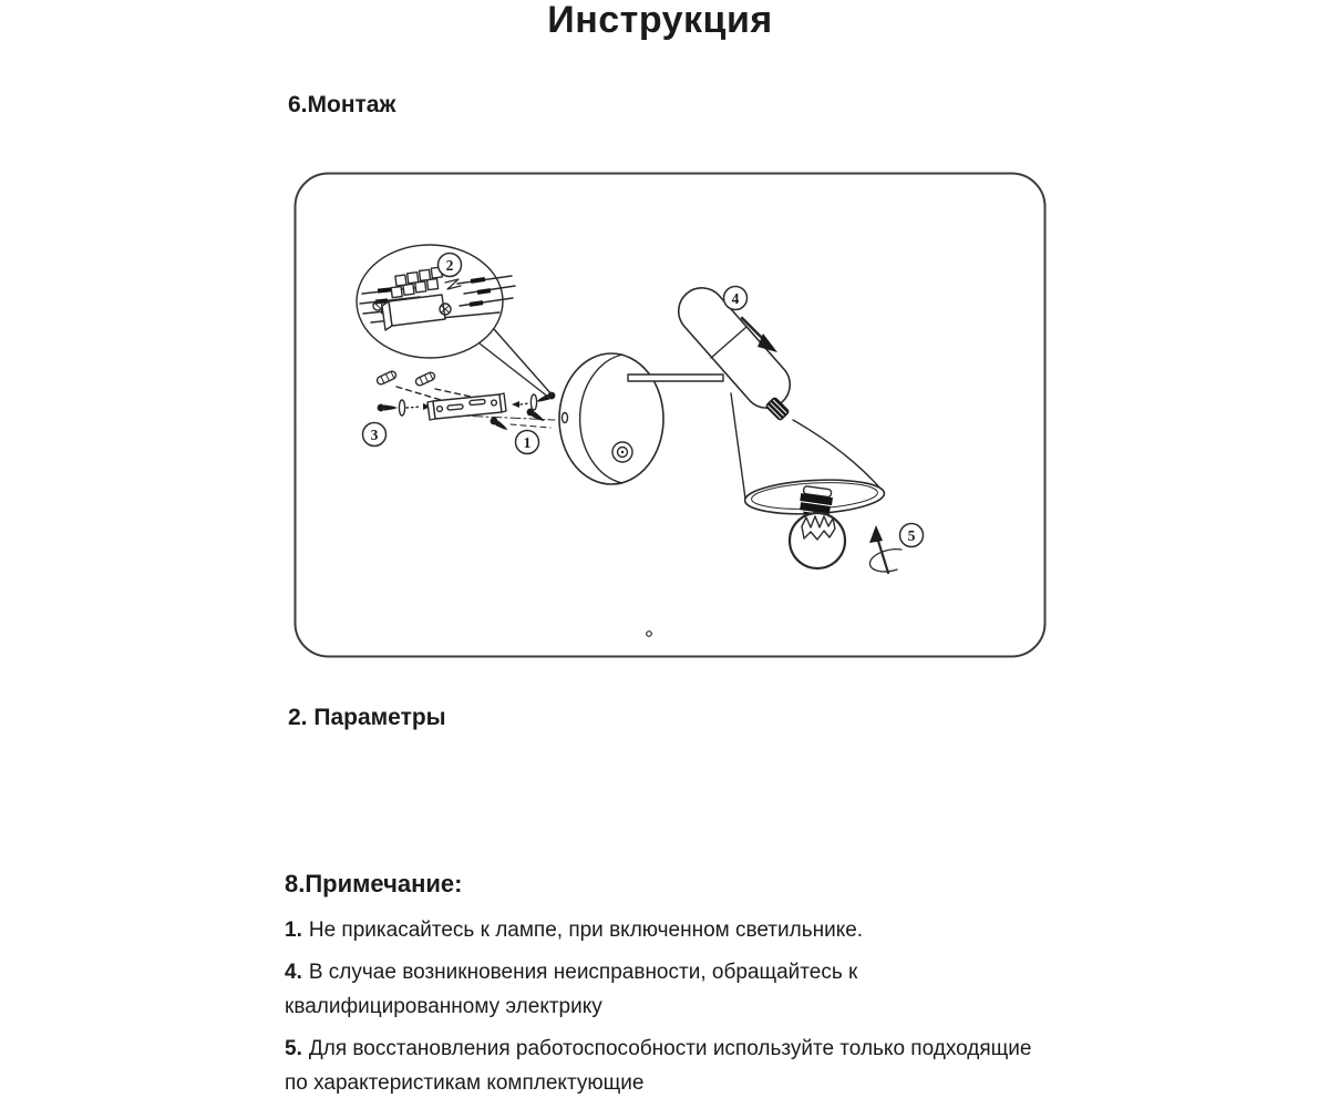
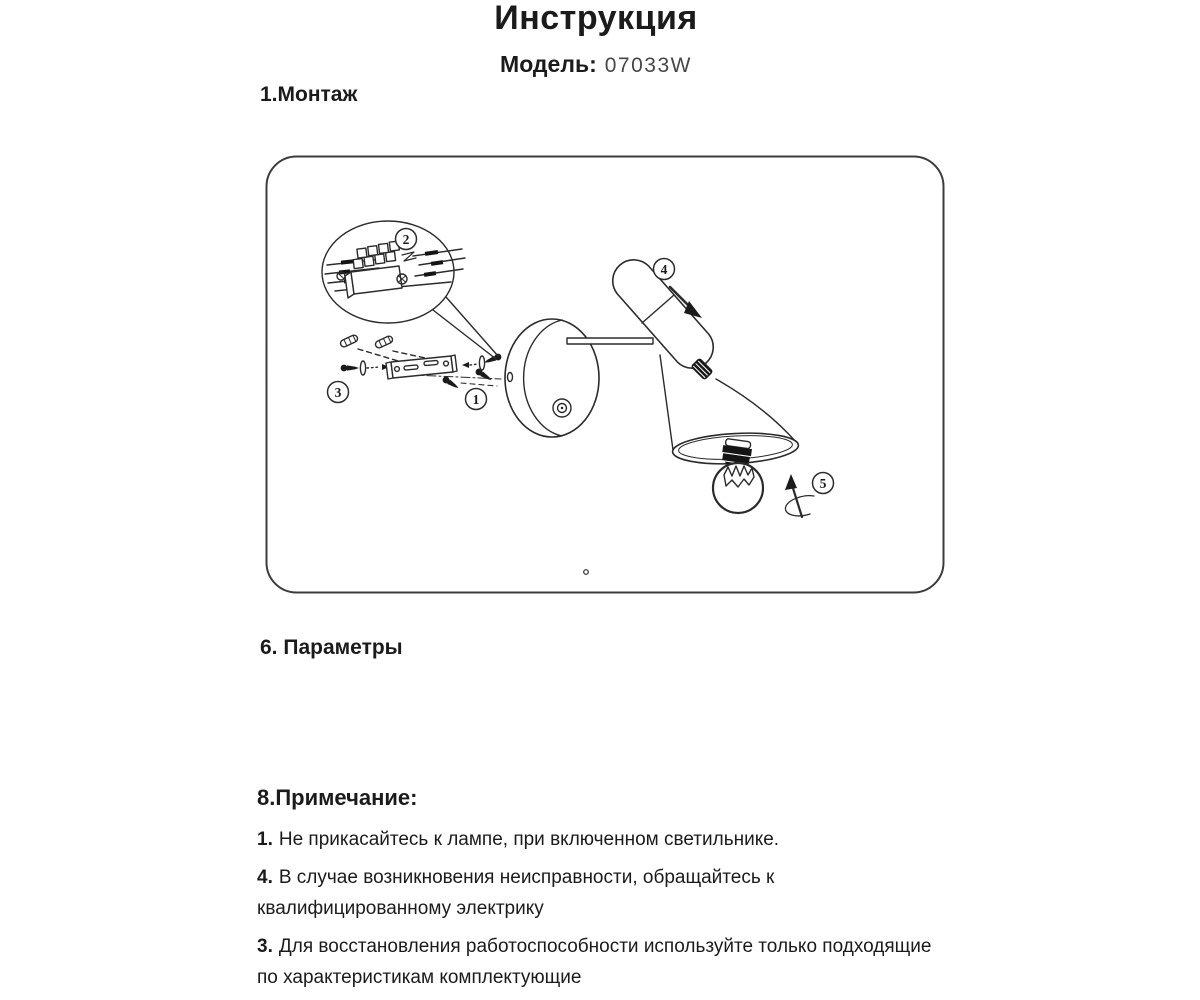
  Инструкция
+ Модель: 07033W
- 6.Монтаж
+ 1.Монтаж
  1
  2
  3
  4
  5
- 2. Параметры
+ 6. Параметры
  8.Примечание:
  1. Не прикасайтесь к лампе, при включенном светильнике.
  4. В случае возникновения неисправности, обращайтесь к квалифицированному электрику
- 5. Для восстановления работоспособности используйте только подходящие по характеристикам комплектующие
+ 3. Для восстановления работоспособности используйте только подходящие по характеристикам комплектующие
